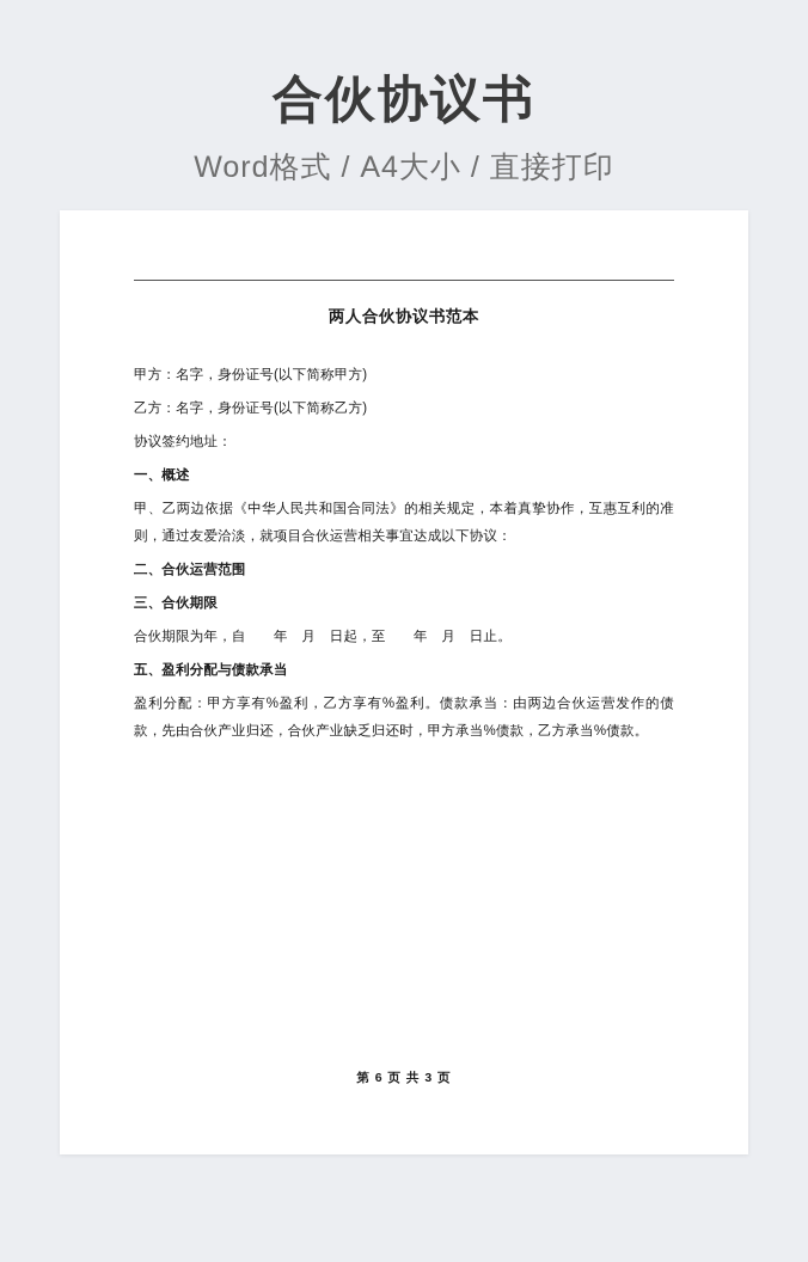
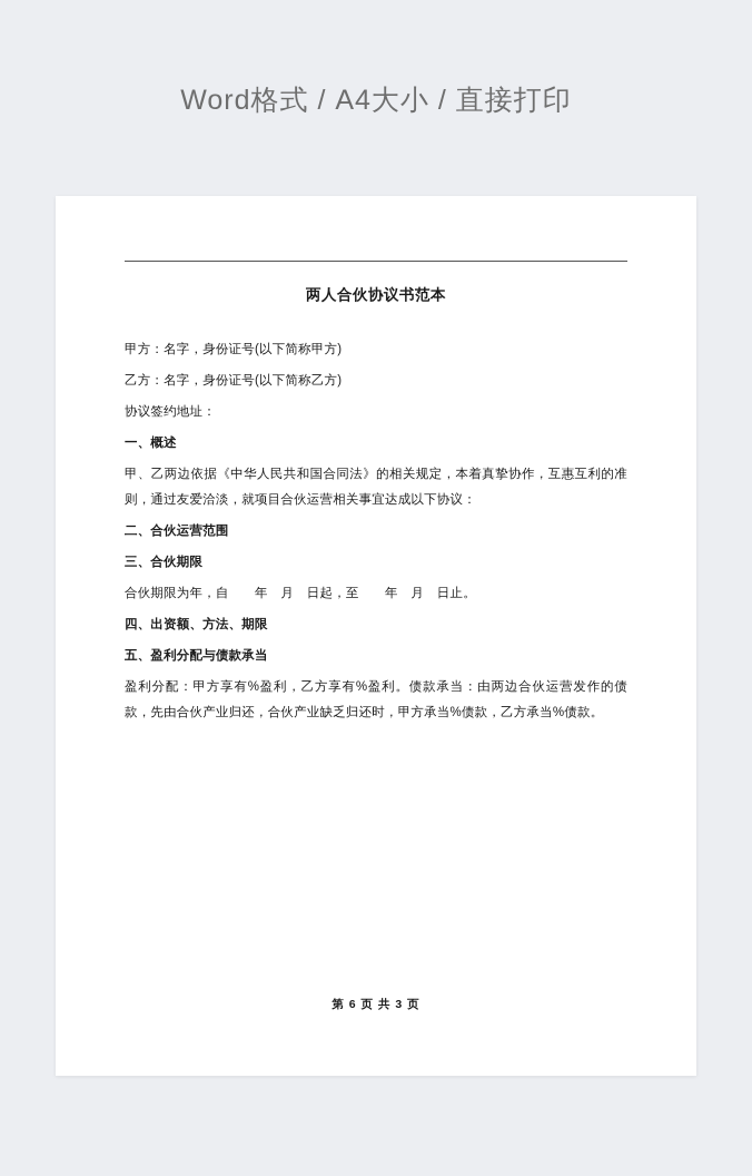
- 合伙协议书
  Word格式 / A4大小 / 直接打印
  两人合伙协议书范本
  甲方：名字，身份证号(以下简称甲方)
  乙方：名字，身份证号(以下简称乙方)
  协议签约地址：
  一、概述
  甲、乙两边依据《中华人民共和国合同法》的相关规定，本着真挚协作，互惠互利的准则，通过友爱洽淡，就项目合伙运营相关事宜达成以下协议：
  二、合伙运营范围
  三、合伙期限
  合伙期限为年，自 年 月 日起，至 年 月 日止。
+ 四、出资额、方法、期限
  五、盈利分配与债款承当
  盈利分配：甲方享有%盈利，乙方享有%盈利。债款承当：由两边合伙运营发作的债款，先由合伙产业归还，合伙产业缺乏归还时，甲方承当%债款，乙方承当%债款。
  第 6 页 共 3 页
